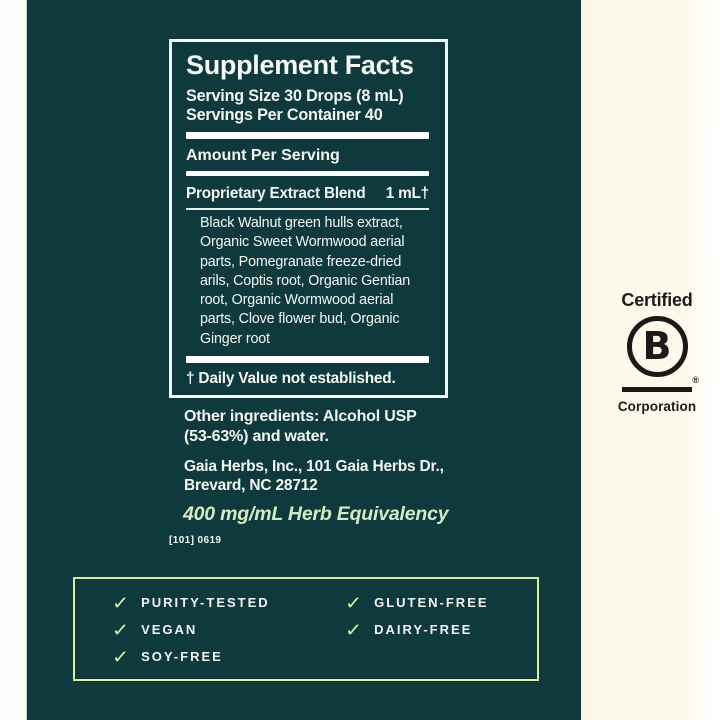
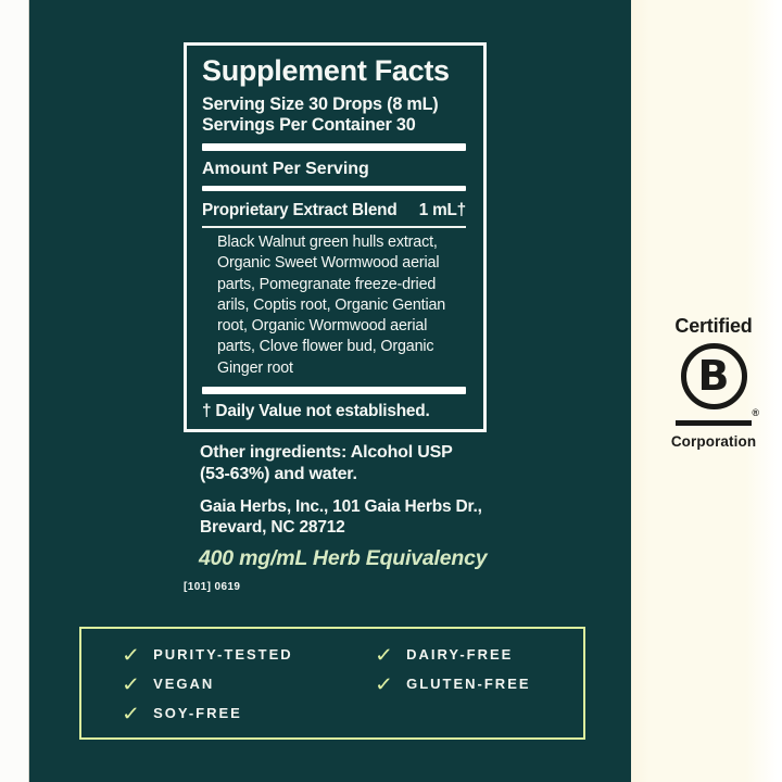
  Supplement Facts
  Serving Size 30 Drops (8 mL)
- Servings Per Container 40
+ Servings Per Container 30
  Amount Per Serving
  Proprietary Extract Blend
  1 mL†
  Black Walnut green hulls extract,
  Organic Sweet Wormwood aerial
  parts, Pomegranate freeze-dried
  arils, Coptis root, Organic Gentian
  root, Organic Wormwood aerial
  parts, Clove flower bud, Organic
  Ginger root
  † Daily Value not established.
  Other ingredients: Alcohol USP
  (53-63%) and water.
  Gaia Herbs, Inc., 101 Gaia Herbs Dr.,
  Brevard, NC 28712
  400 mg/mL Herb Equivalency
  [101] 0619
  ✓
  PURITY-TESTED
  ✓
  VEGAN
  ✓
  SOY-FREE
  ✓
- GLUTEN-FREE
+ DAIRY-FREE
  ✓
- DAIRY-FREE
+ GLUTEN-FREE
  Certified
  B
  ®
  Corporation
